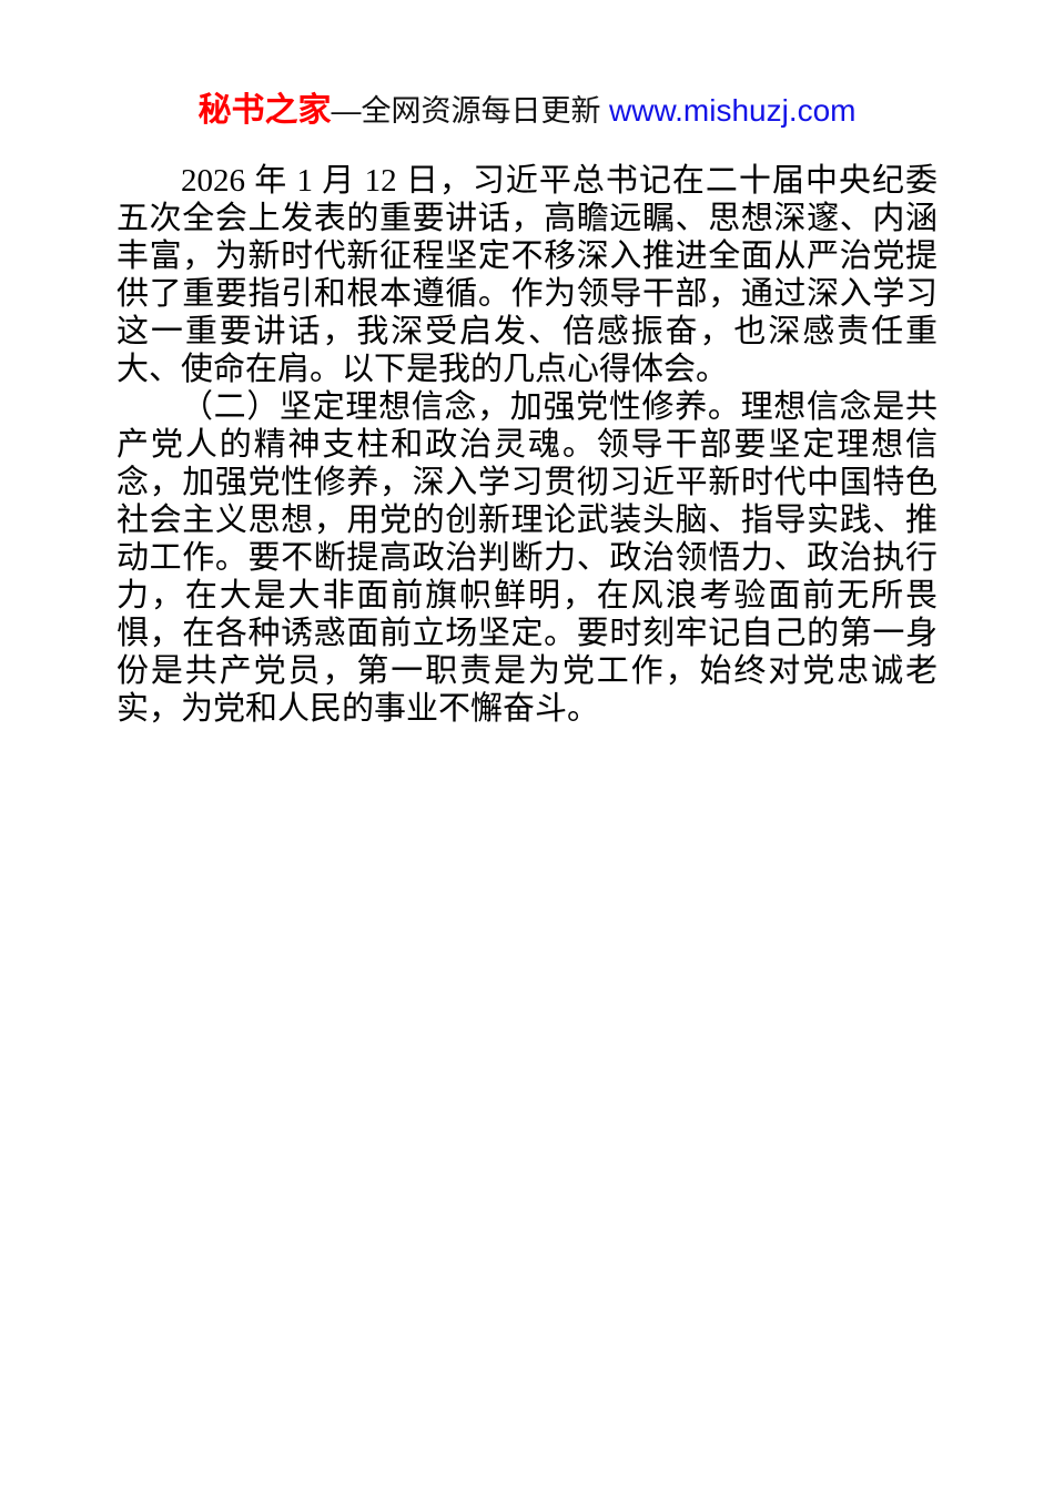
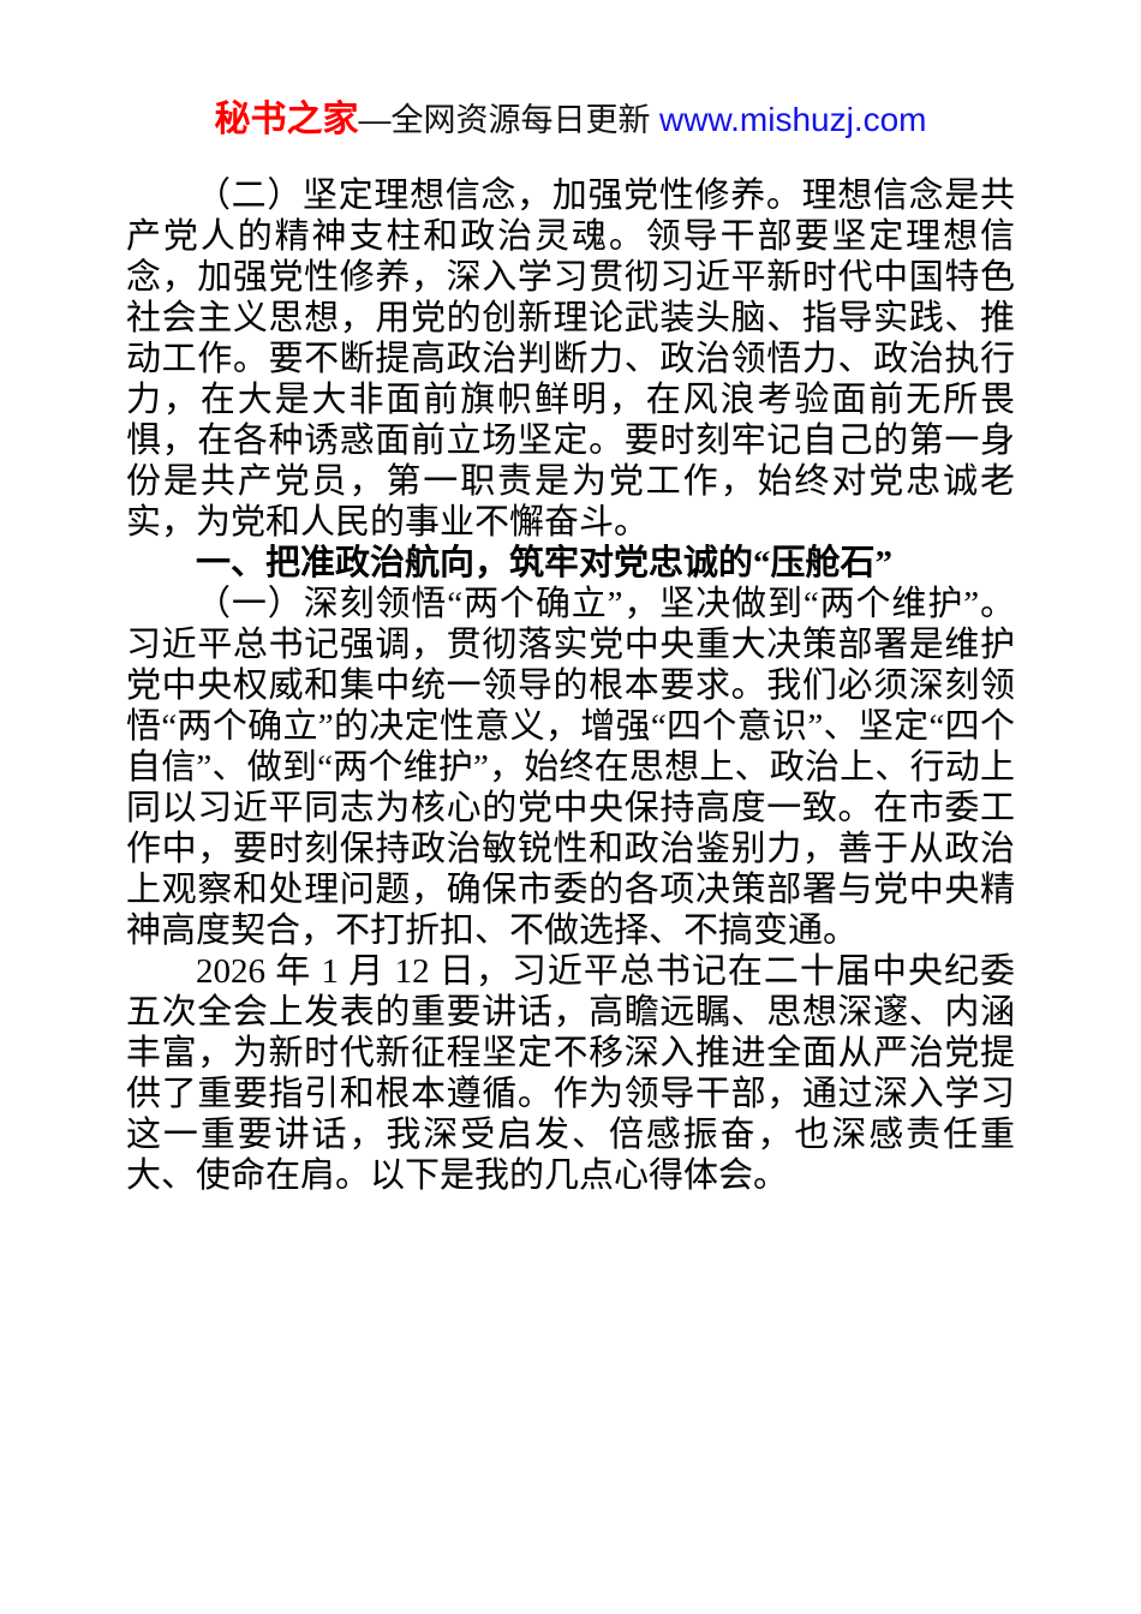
  秘书之家—全网资源每日更新 www.mishuzj.com
- 2026 年 1 月 12 日，习近平总书记在二十届中央纪委五次全会上发表的重要讲话，高瞻远瞩、思想深邃、内涵丰富，为新时代新征程坚定不移深入推进全面从严治党提供了重要指引和根本遵循。作为领导干部，通过深入学习这一重要讲话，我深受启发、倍感振奋，也深感责任重大、使命在肩。以下是我的几点心得体会。
+ （二）坚定理想信念，加强党性修养。理想信念是共产党人的精神支柱和政治灵魂。领导干部要坚定理想信念，加强党性修养，深入学习贯彻习近平新时代中国特色社会主义思想，用党的创新理论武装头脑、指导实践、推动工作。要不断提高政治判断力、政治领悟力、政治执行力，在大是大非面前旗帜鲜明，在风浪考验面前无所畏惧，在各种诱惑面前立场坚定。要时刻牢记自己的第一身份是共产党员，第一职责是为党工作，始终对党忠诚老实，为党和人民的事业不懈奋斗。
+ 一、把准政治航向，筑牢对党忠诚的“压舱石”
+ （一）深刻领悟“两个确立”，坚决做到“两个维护”。习近平总书记强调，贯彻落实党中央重大决策部署是维护党中央权威和集中统一领导的根本要求。我们必须深刻领悟“两个确立”的决定性意义，增强“四个意识”、坚定“四个自信”、做到“两个维护”，始终在思想上、政治上、行动上同以习近平同志为核心的党中央保持高度一致。在市委工作中，要时刻保持政治敏锐性和政治鉴别力，善于从政治上观察和处理问题，确保市委的各项决策部署与党中央精神高度契合，不打折扣、不做选择、不搞变通。
- （二）坚定理想信念，加强党性修养。理想信念是共产党人的精神支柱和政治灵魂。领导干部要坚定理想信念，加强党性修养，深入学习贯彻习近平新时代中国特色社会主义思想，用党的创新理论武装头脑、指导实践、推动工作。要不断提高政治判断力、政治领悟力、政治执行力，在大是大非面前旗帜鲜明，在风浪考验面前无所畏惧，在各种诱惑面前立场坚定。要时刻牢记自己的第一身份是共产党员，第一职责是为党工作，始终对党忠诚老实，为党和人民的事业不懈奋斗。
+ 2026 年 1 月 12 日，习近平总书记在二十届中央纪委五次全会上发表的重要讲话，高瞻远瞩、思想深邃、内涵丰富，为新时代新征程坚定不移深入推进全面从严治党提供了重要指引和根本遵循。作为领导干部，通过深入学习这一重要讲话，我深受启发、倍感振奋，也深感责任重大、使命在肩。以下是我的几点心得体会。
